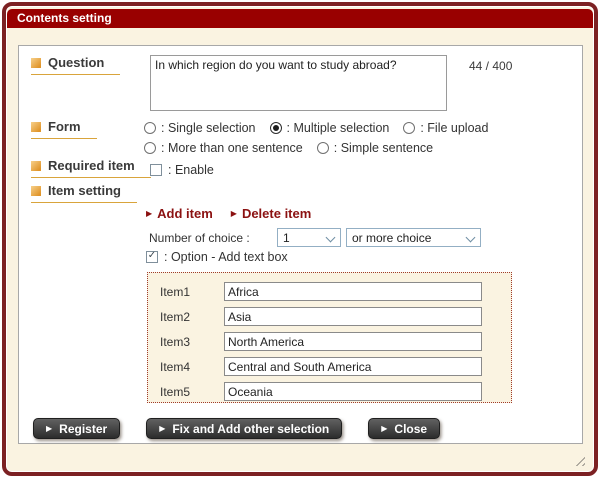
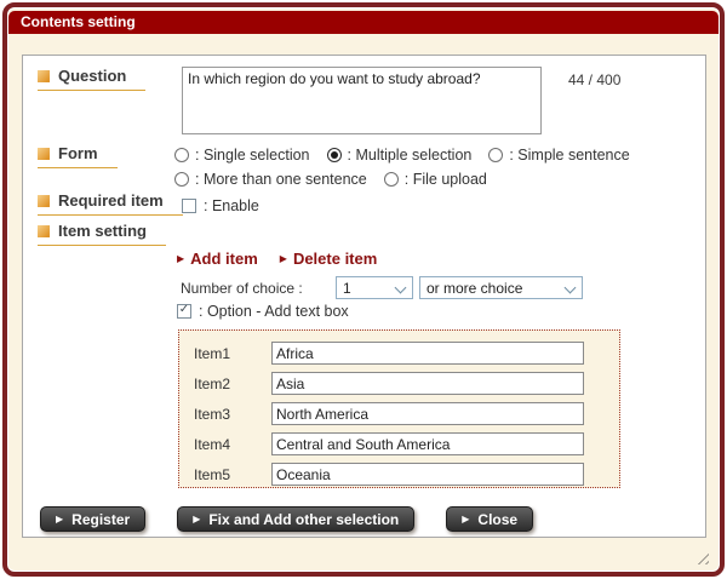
  Contents setting
  Question
  In which region do you want to study abroad?
  44 / 400
  Form
  : Single selection
  : Multiple selection
- : File upload
+ : Simple sentence
  : More than one sentence
- : Simple sentence
+ : File upload
  Required item
  : Enable
  Item setting
  ▶
  Add item
  ▶
  Delete item
  Number of choice :
  1
  or more choice
  ✓
  : Option - Add text box
  Item1
  Africa
  Item2
  Asia
  Item3
  North America
  Item4
  Central and South America
  Item5
  Oceania
  ▶
  Register
  ▶
  Fix and Add other selection
  ▶
  Close
